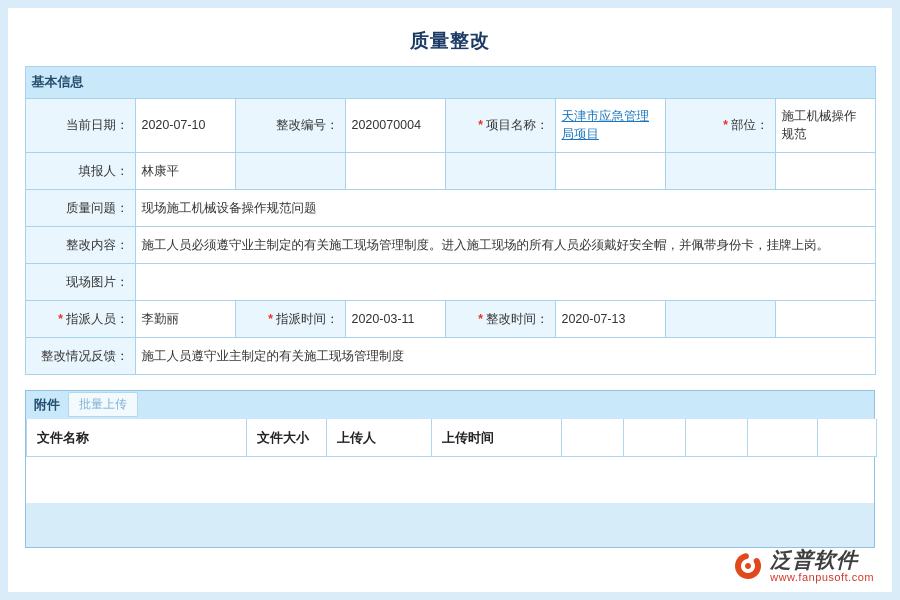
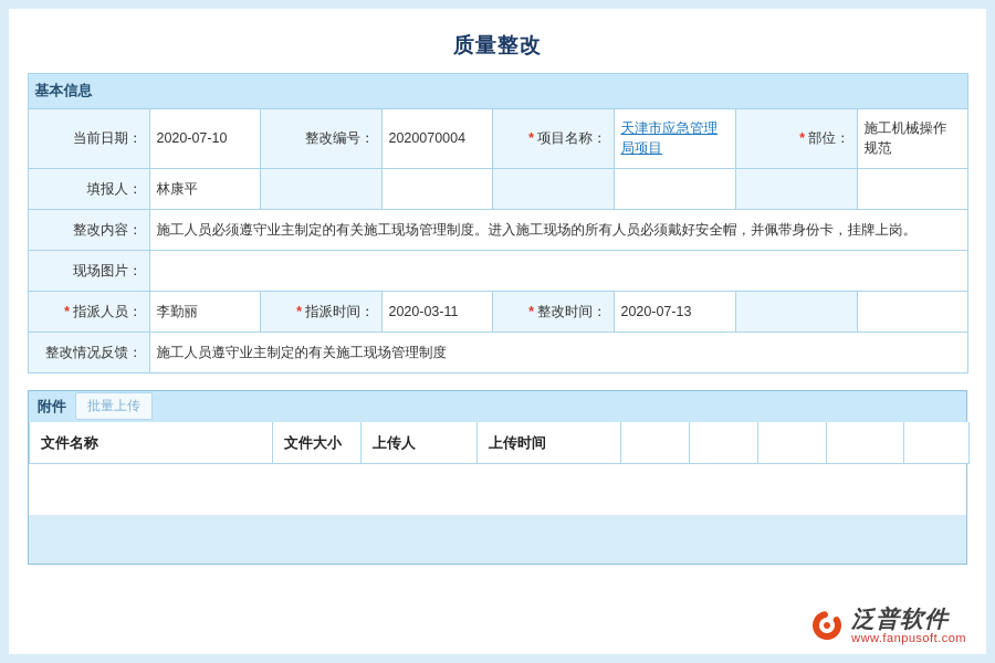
  质量整改
  基本信息
  当前日期：	2020-07-10	整改编号：	2020070004	* 项目名称：	天津市应急管理局项目	* 部位：	施工机械操作规范
  填报人：	林康平
- 质量问题：	现场施工机械设备操作规范问题
  整改内容：	施工人员必须遵守业主制定的有关施工现场管理制度。进入施工现场的所有人员必须戴好安全帽，并佩带身份卡，挂牌上岗。
  现场图片：
  * 指派人员：	李勤丽	* 指派时间：	2020-03-11	* 整改时间：	2020-07-13
  整改情况反馈：	施工人员遵守业主制定的有关施工现场管理制度
  附件
  批量上传
  文件名称	文件大小	上传人	上传时间
  泛普软件
  www.fanpusoft.com
